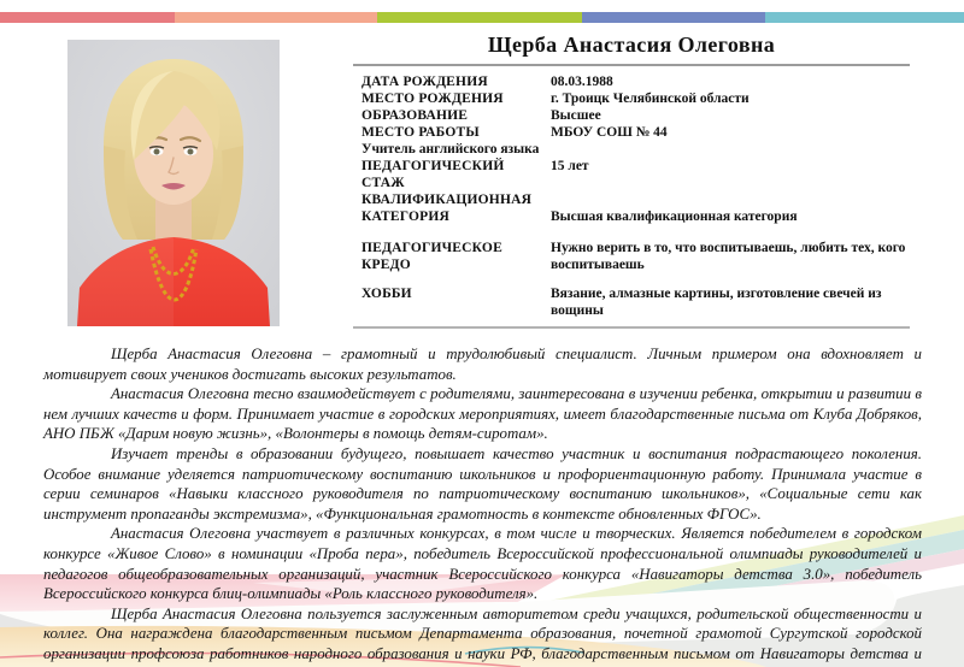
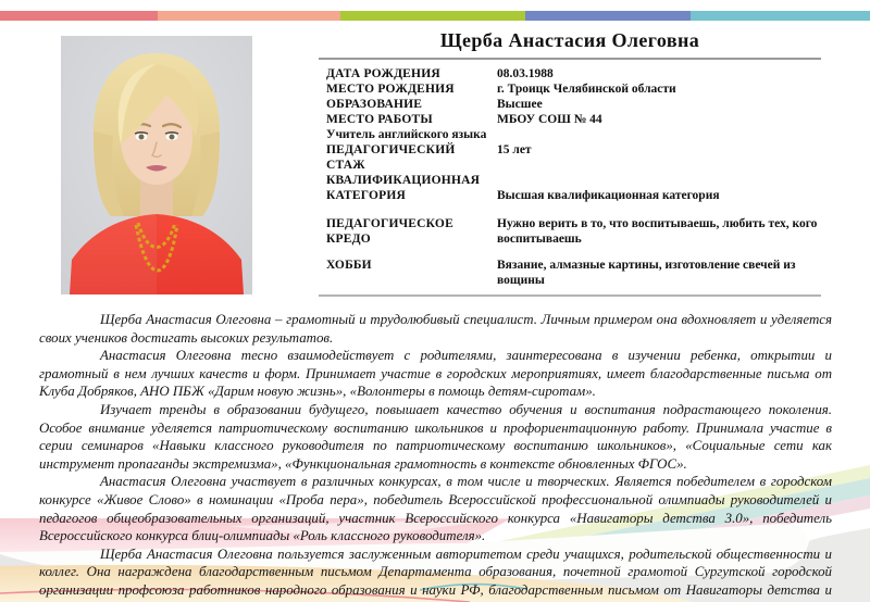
  Щерба Анастасия Олеговна
  ДАТА РОЖДЕНИЯ
  08.03.1988
  МЕСТО РОЖДЕНИЯ
  г. Троицк Челябинской области
  ОБРАЗОВАНИЕ
  Высшее
  МЕСТО РАБОТЫ
  МБОУ СОШ № 44
  Учитель английского языка
  ПЕДАГОГИЧЕСКИЙ СТАЖ
  15 лет
  КВАЛИФИКАЦИОННАЯ КАТЕГОРИЯ
  Высшая квалификационная категория
  ПЕДАГОГИЧЕСКОЕ КРЕДО
  Нужно верить в то, что воспитываешь, любить тех, кого воспитываешь
  ХОББИ
  Вязание, алмазные картины, изготовление свечей из вощины
- Щерба Анастасия Олеговна – грамотный и трудолюбивый специалист. Личным примером она вдохновляет и мотивирует своих учеников достигать высоких результатов.
+ Щерба Анастасия Олеговна – грамотный и трудолюбивый специалист. Личным примером она вдохновляет и уделяется своих учеников достигать высоких результатов.
- Анастасия Олеговна тесно взаимодействует с родителями, заинтересована в изучении ребенка, открытии и развитии в нем лучших качеств и форм. Принимает участие в городских мероприятиях, имеет благодарственные письма от Клуба Добряков, АНО ПБЖ «Дарим новую жизнь», «Волонтеры в помощь детям-сиротам».
+ Анастасия Олеговна тесно взаимодействует с родителями, заинтересована в изучении ребенка, открытии и грамотный в нем лучших качеств и форм. Принимает участие в городских мероприятиях, имеет благодарственные письма от Клуба Добряков, АНО ПБЖ «Дарим новую жизнь», «Волонтеры в помощь детям-сиротам».
- Изучает тренды в образовании будущего, повышает качество участник и воспитания подрастающего поколения. Особое внимание уделяется патриотическому воспитанию школьников и профориентационную работу. Принимала участие в серии семинаров «Навыки классного руководителя по патриотическому воспитанию школьников», «Социальные сети как инструмент пропаганды экстремизма», «Функциональная грамотность в контексте обновленных ФГОС».
+ Изучает тренды в образовании будущего, повышает качество обучения и воспитания подрастающего поколения. Особое внимание уделяется патриотическому воспитанию школьников и профориентационную работу. Принимала участие в серии семинаров «Навыки классного руководителя по патриотическому воспитанию школьников», «Социальные сети как инструмент пропаганды экстремизма», «Функциональная грамотность в контексте обновленных ФГОС».
  Анастасия Олеговна участвует в различных конкурсах, в том числе и творческих. Является победителем в городском конкурсе «Живое Слово» в номинации «Проба пера», победитель Всероссийской профессиональной олимпиады руководителей и педагогов общеобразовательных организаций, участник Всероссийского конкурса «Навигаторы детства 3.0», победитель Всероссийского конкурса блиц-олимпиады «Роль классного руководителя».
  Щерба Анастасия Олеговна пользуется заслуженным авторитетом среди учащихся, родительской общественности и коллег. Она награждена благодарственным письмом Департамента образования, почетной грамотой Сургутской городской организации профсоюза работников народного образования и науки РФ, благодарственным письмом от Навигаторы детства и
